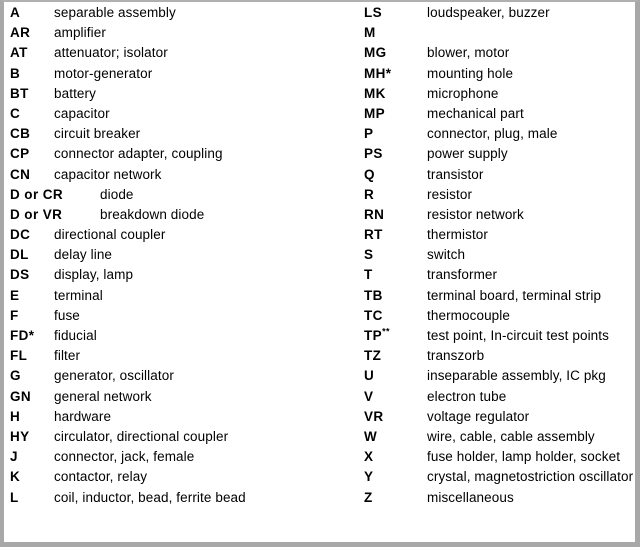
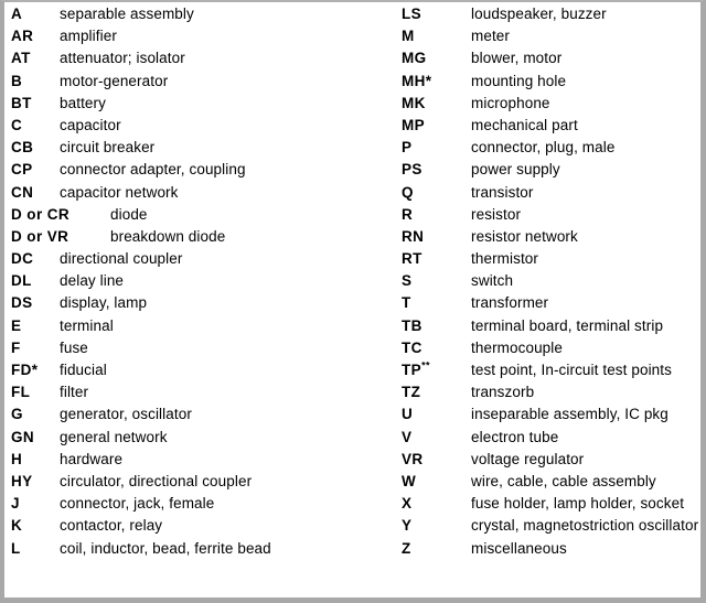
  A
  separable assembly
  AR
  amplifier
  AT
  attenuator; isolator
  B
  motor-generator
  BT
  battery
  C
  capacitor
  CB
  circuit breaker
  CP
  connector adapter, coupling
  CN
  capacitor network
  D or CR
  diode
  D or VR
  breakdown diode
  DC
  directional coupler
  DL
  delay line
  DS
  display, lamp
  E
  terminal
  F
  fuse
  FD*
  fiducial
  FL
  filter
  G
  generator, oscillator
  GN
  general network
  H
  hardware
  HY
  circulator, directional coupler
  J
  connector, jack, female
  K
  contactor, relay
  L
  coil, inductor, bead, ferrite bead
  LS
  loudspeaker, buzzer
  M
+ meter
  MG
  blower, motor
  MH*
  mounting hole
  MK
  microphone
  MP
  mechanical part
  P
  connector, plug, male
  PS
  power supply
  Q
  transistor
  R
  resistor
  RN
  resistor network
  RT
  thermistor
  S
  switch
  T
  transformer
  TB
  terminal board, terminal strip
  TC
  thermocouple
  TP**
  test point, In-circuit test points
  TZ
  transzorb
  U
  inseparable assembly, IC pkg
  V
  electron tube
  VR
  voltage regulator
  W
  wire, cable, cable assembly
  X
  fuse holder, lamp holder, socket
  Y
  crystal, magnetostriction oscillator
  Z
  miscellaneous
